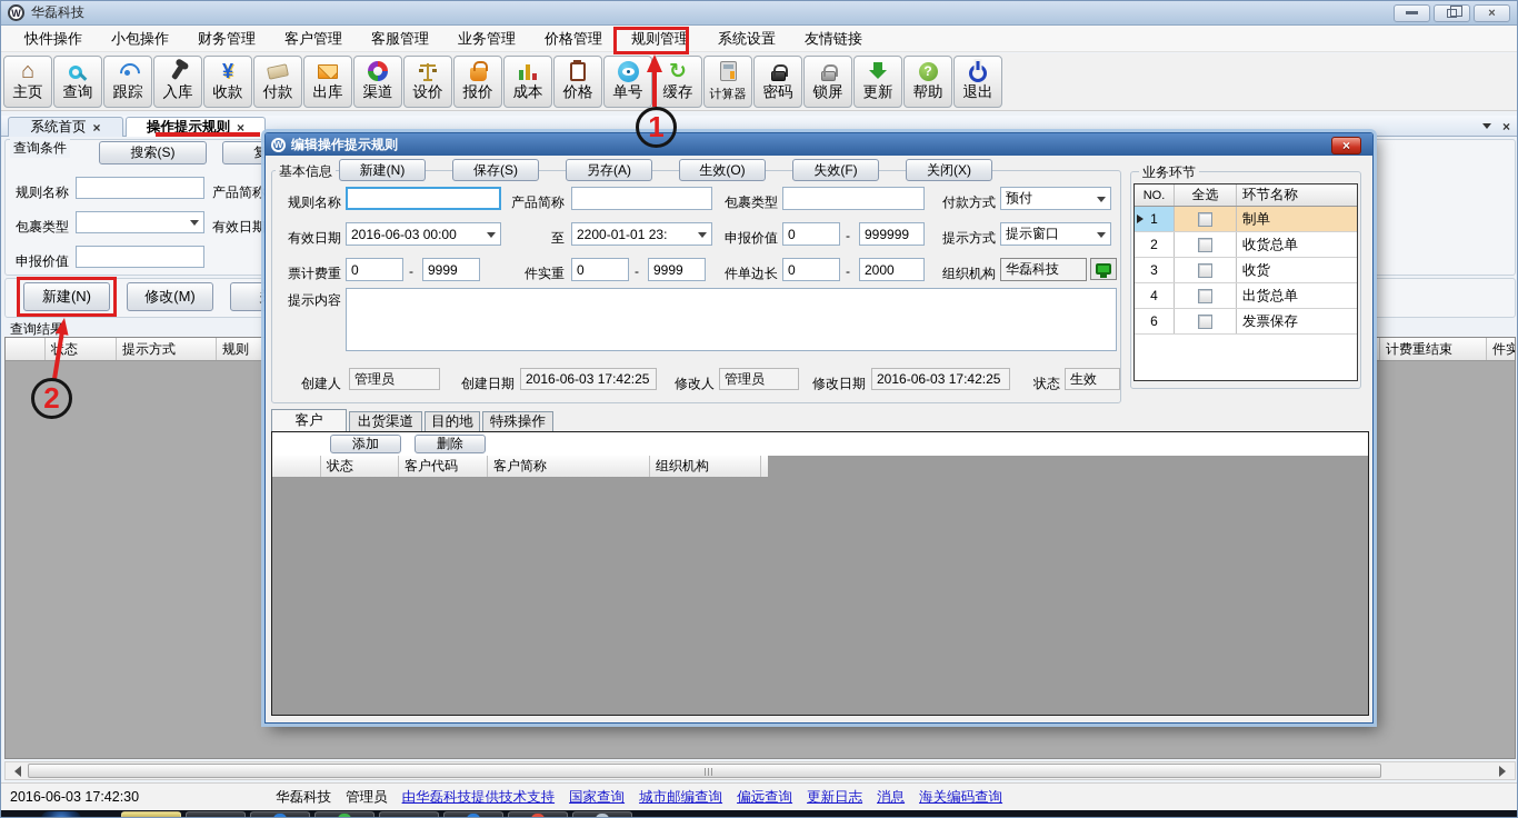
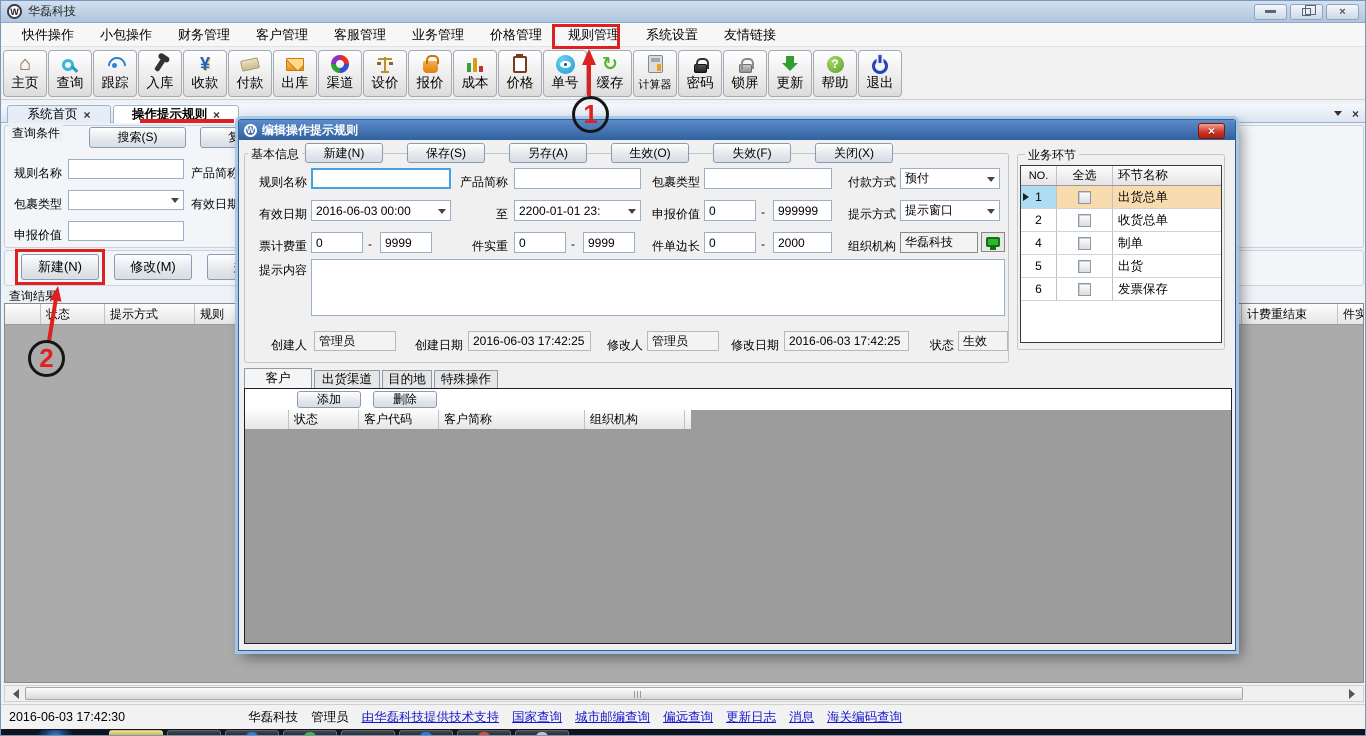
  W
  华磊科技
  ×
  快件操作
  小包操作
  财务管理
  客户管理
  客服管理
  业务管理
  价格管理
  规则管理
  系统设置
  友情链接
  ⌂
  主页
  查询
  跟踪
  入库
  ¥
  收款
  付款
  出库
  渠道
  设价
  报价
  成本
  价格
  单号
  ↻
  缓存
  计算器
  密码
  锁屏
  更新
  帮助
  退出
  系统首页
  ×
  操作提示规则
  ×
  ×
  查询条件
  搜索(S)
  规则名称
  产品简称
  包裹类型
  有效日期
  申报价值
  新建(N)
  修改(M)
  查询结果
  提示方式
  规则
  计费重结束
  件实
  W
  编辑操作提示规则
  ×
  基本信息
  新建(N)
  保存(S)
  另存(A)
  生效(O)
  失效(F)
  关闭(X)
  规则名称
  产品简称
  包裹类型
  付款方式
  预付
  有效日期
  2016-06-03 00:00
  至
  2200-01-01 23:
  申报价值
  0
  -
  999999
  提示方式
  提示窗口
  票计费重
  0
  -
  9999
  件实重
  0
  -
  9999
  件单边长
  0
  -
  2000
  组织机构
  华磊科技
  提示内容
  创建人
  管理员
  创建日期
  2016-06-03 17:42:25
  修改人
  管理员
  修改日期
  2016-06-03 17:42:25
  状态
  生效
  业务环节
  NO.
  全选
  环节名称
  1
- 制单
+ 出货总单
  2
  收货总单
- 3
- 收货
  4
- 出货总单
+ 制单
+ 5
+ 出货
  6
  发票保存
  客户
  出货渠道
  目的地
  特殊操作
  添加
  删除
  状态
  客户代码
  客户简称
  组织机构
  2016-06-03 17:42:30
  华磊科技
  管理员
  由华磊科技提供技术支持
  国家查询
  城市邮编查询
  偏远查询
  更新日志
  消息
  海关编码查询
  1
  2
